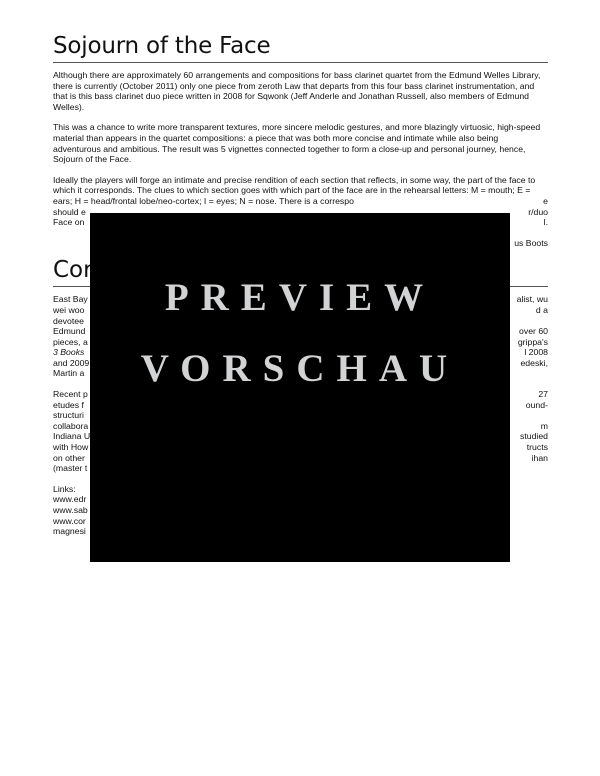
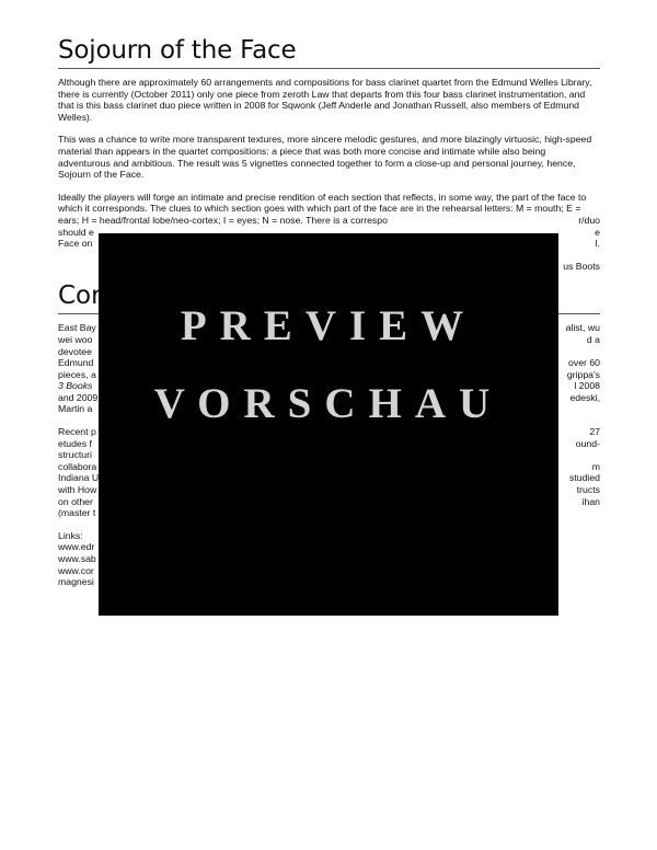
  Sojourn of the Face
  Although there are approximately 60 arrangements and compositions for bass clarinet quartet from the Edmund Welles Library, there is currently (October 2011) only one piece from zeroth Law that departs from this four bass clarinet instrumentation, and that is this bass clarinet duo piece written in 2008 for Sqwonk (Jeff Anderle and Jonathan Russell, also members of Edmund Welles).
  This was a chance to write more transparent textures, more sincere melodic gestures, and more blazingly virtuosic, high-speed material than appears in the quartet compositions: a piece that was both more concise and intimate while also being adventurous and ambitious. The result was 5 vignettes connected together to form a close-up and personal journey, hence, Sojourn of the Face.
  Ideally the players will forge an intimate and precise rendition of each section that reflects, in some way, the part of the face to which it corresponds. The clues to which section goes with which part of the face are in the rehearsal letters: M = mouth; E = ears; H = head/frontal lobe/neo-cortex; I = eyes; N = nose. There is a correspo
- e
+ r/duo
  should e
- r/duo
+ e
  Face on
  l.
  us Boots
  Cor
  East Bay
  alist, wu
  wei woo
  d a
  devotee
  Edmund
  over 60
  pieces, a
  grippa's
  3 Books
  l 2008
  and 2009
  edeski,
  Martin a
  Recent p
  27
  etudes f
  ound-
  structuri
  collabora
  m
  Indiana U
  studied
  with How
  tructs
  on other
  ihan
  (master t
  Links:
  www.edr
  www.sab
  www.cor
  magnesi
  PREVIEW
  VORSCHAU
